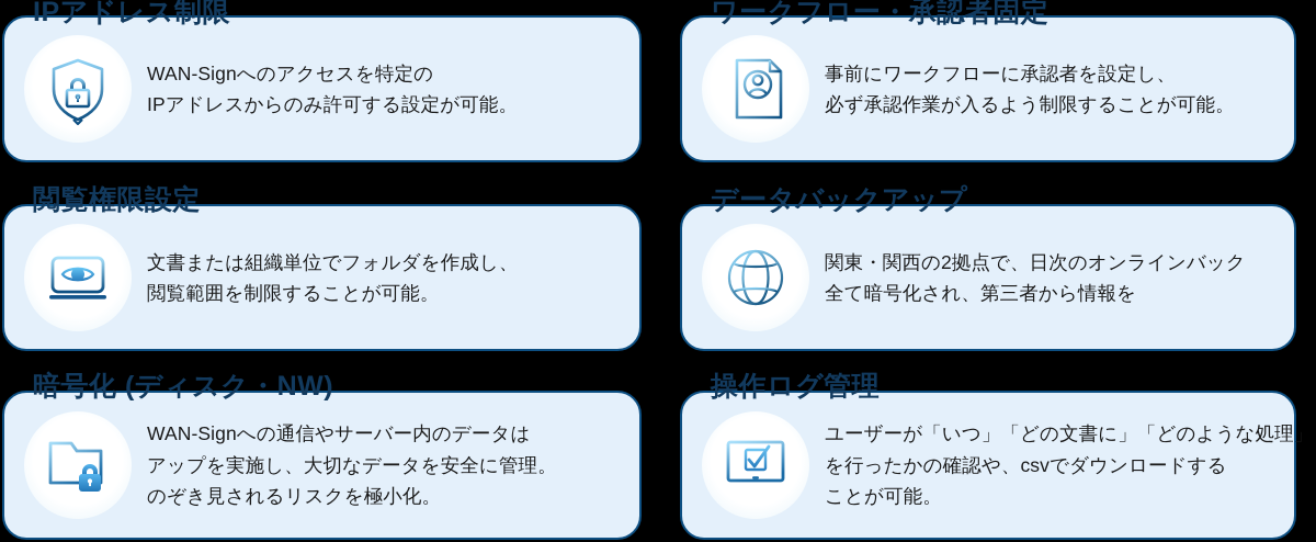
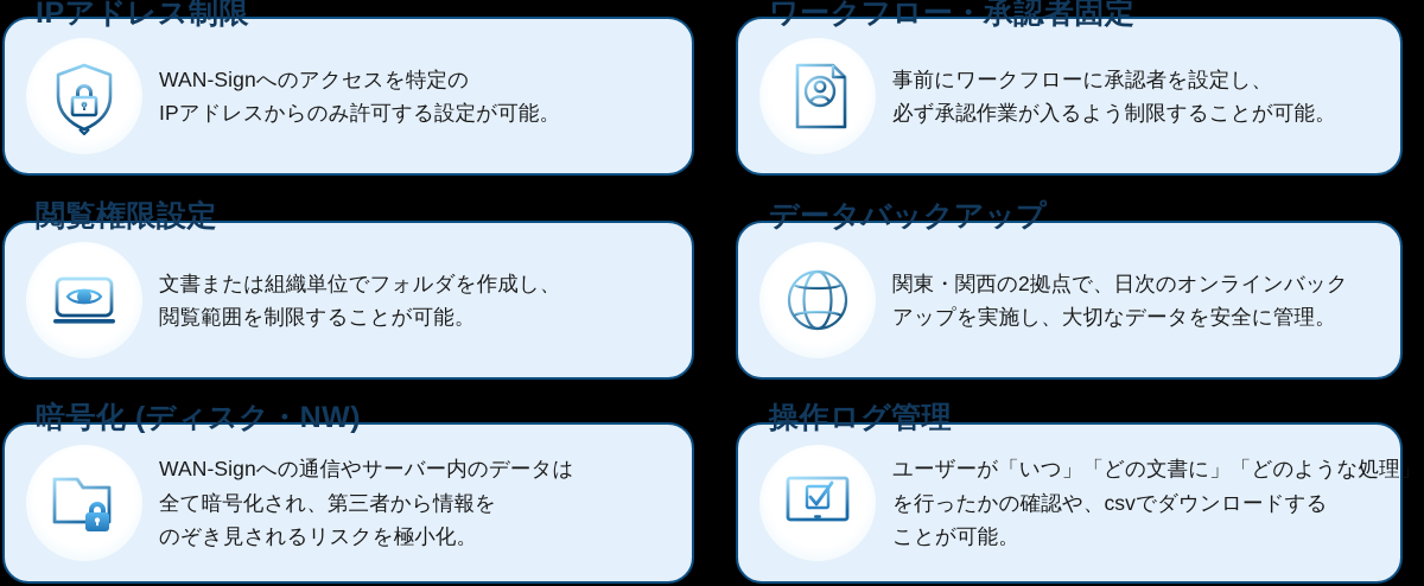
  WAN-Signへのアクセスを特定の
  IPアドレスからのみ許可する設定が可能。
  IPアドレス制限
  事前にワークフローに承認者を設定し、
  必ず承認作業が入るよう制限することが可能。
  ワークフロー・承認者固定
  文書または組織単位でフォルダを作成し、
  閲覧範囲を制限することが可能。
  閲覧権限設定
  関東・関西の2拠点で、日次のオンラインバック
- 全て暗号化され、第三者から情報を
+ アップを実施し、大切なデータを安全に管理。
  データバックアップ
  WAN-Signへの通信やサーバー内のデータは
- アップを実施し、大切なデータを安全に管理。
+ 全て暗号化され、第三者から情報を
  のぞき見されるリスクを極小化。
  暗号化 (ディスク・NW)
  ユーザーが「いつ」「どの文書に」「どのような処理」
  を行ったかの確認や、csvでダウンロードする
  ことが可能。
  操作ログ管理
